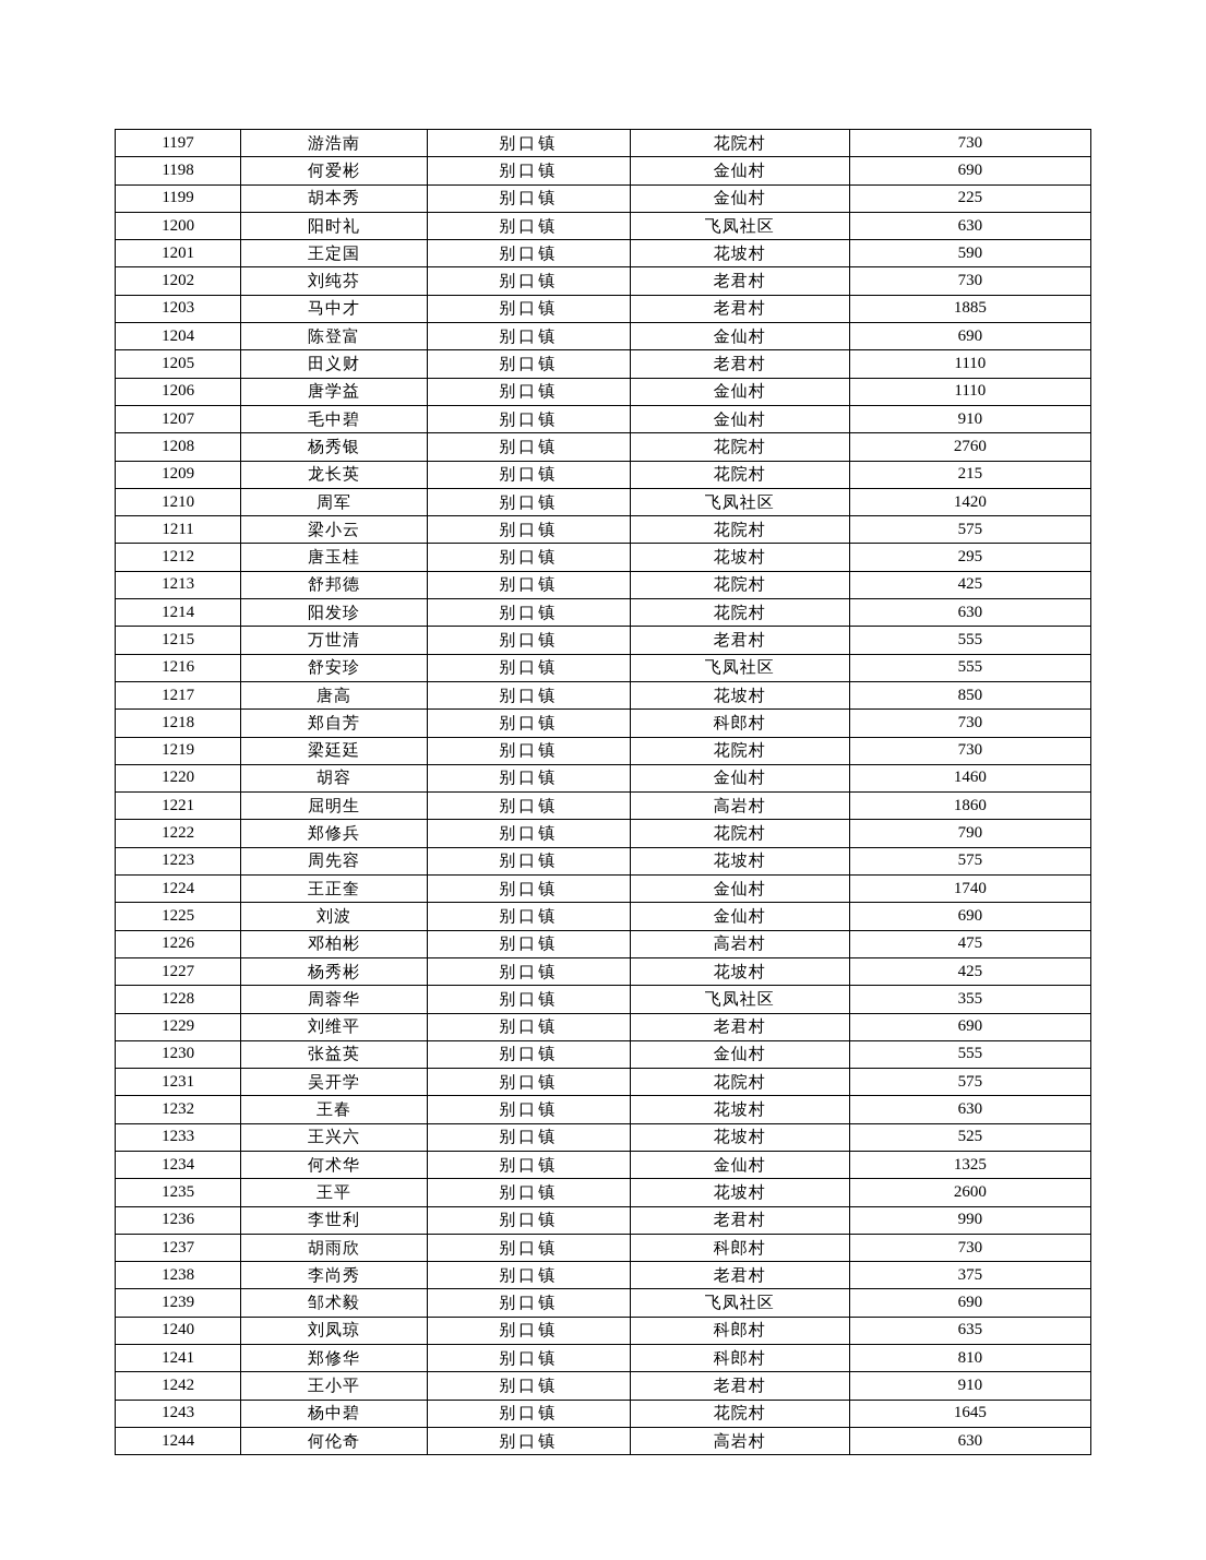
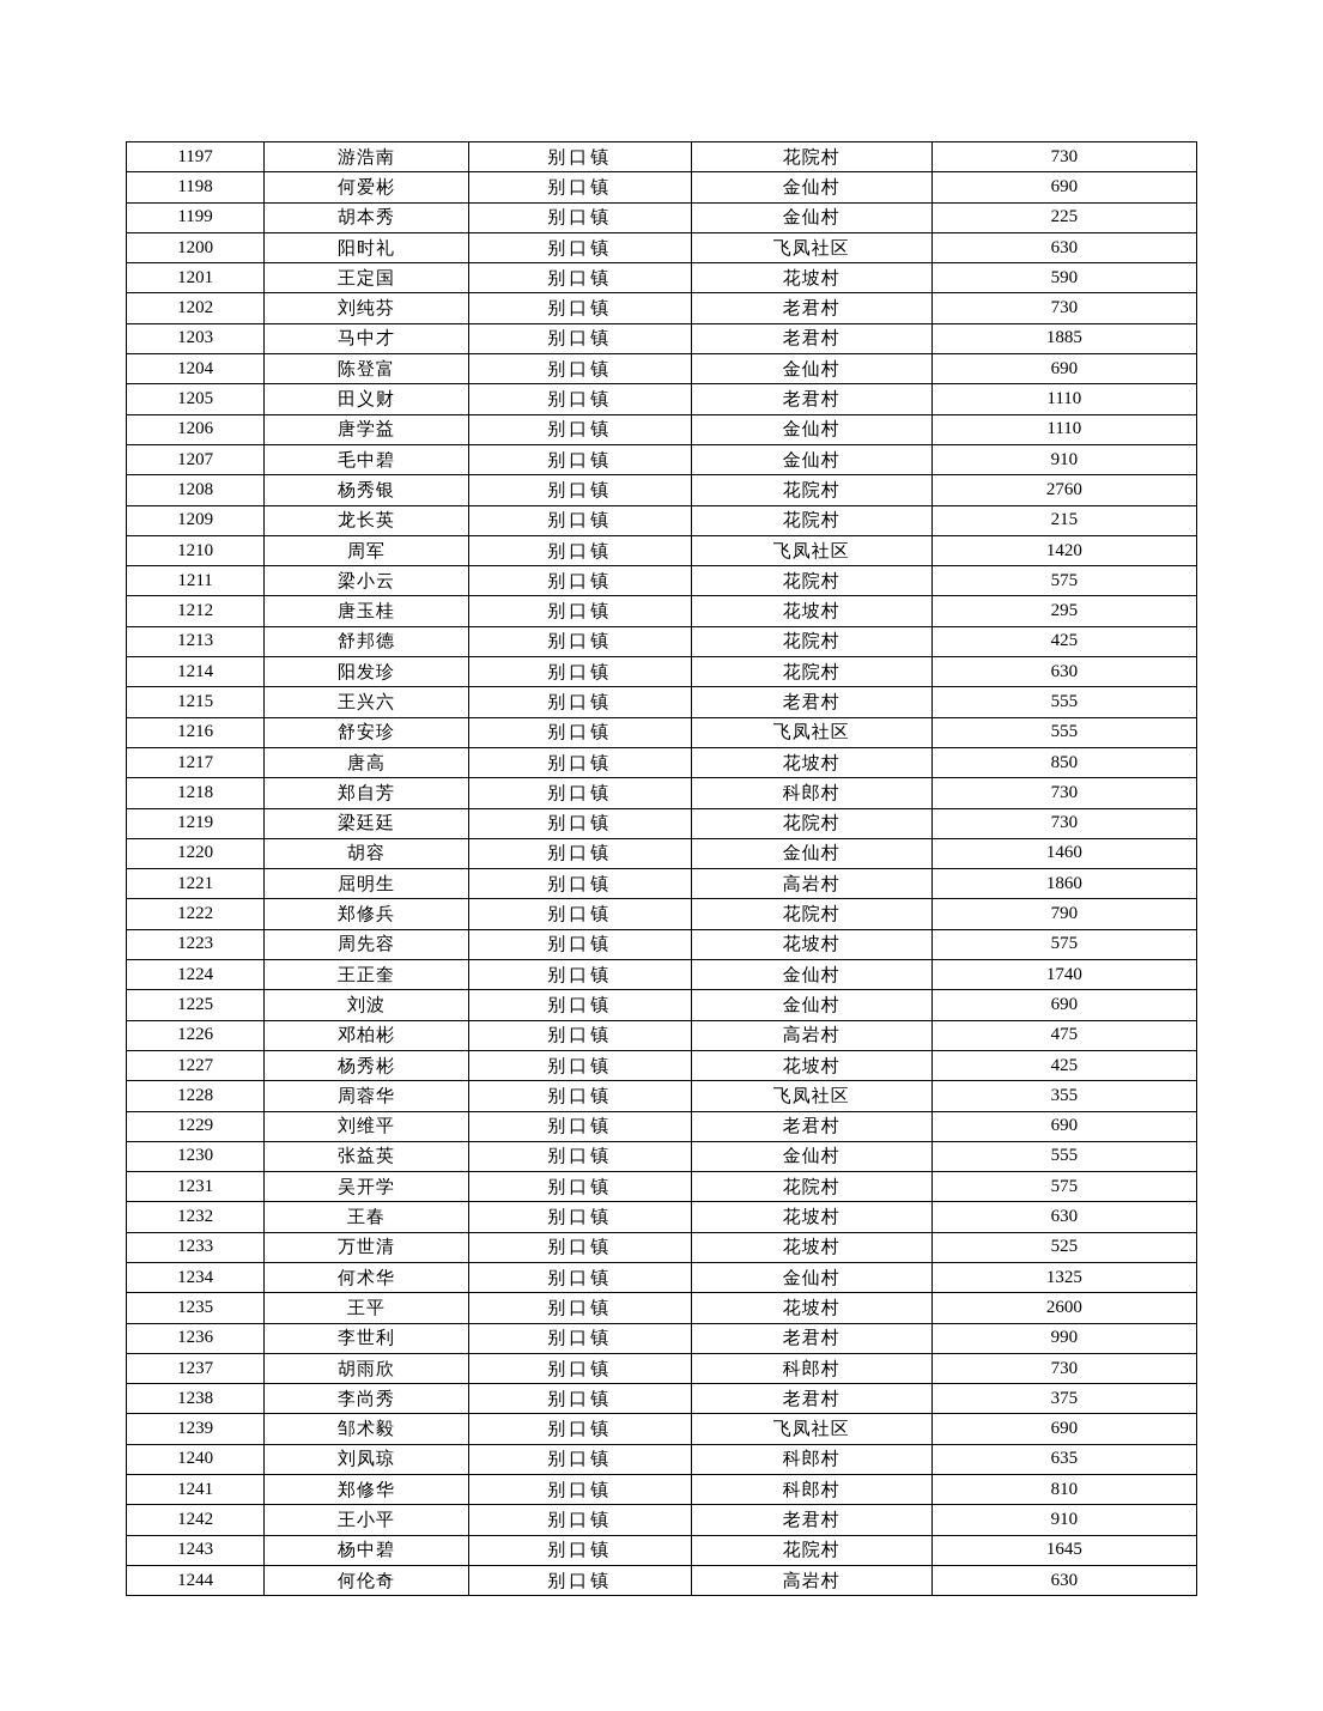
  1197	游浩南	别口镇	花院村	730
  1198	何爱彬	别口镇	金仙村	690
  1199	胡本秀	别口镇	金仙村	225
  1200	阳时礼	别口镇	飞凤社区	630
  1201	王定国	别口镇	花坡村	590
  1202	刘纯芬	别口镇	老君村	730
  1203	马中才	别口镇	老君村	1885
  1204	陈登富	别口镇	金仙村	690
  1205	田义财	别口镇	老君村	1110
  1206	唐学益	别口镇	金仙村	1110
  1207	毛中碧	别口镇	金仙村	910
  1208	杨秀银	别口镇	花院村	2760
  1209	龙长英	别口镇	花院村	215
  1210	周军	别口镇	飞凤社区	1420
  1211	梁小云	别口镇	花院村	575
  1212	唐玉桂	别口镇	花坡村	295
  1213	舒邦德	别口镇	花院村	425
  1214	阳发珍	别口镇	花院村	630
- 1215	万世清	别口镇	老君村	555
+ 1215	王兴六	别口镇	老君村	555
  1216	舒安珍	别口镇	飞凤社区	555
  1217	唐高	别口镇	花坡村	850
  1218	郑自芳	别口镇	科郎村	730
  1219	梁廷廷	别口镇	花院村	730
  1220	胡容	别口镇	金仙村	1460
  1221	屈明生	别口镇	高岩村	1860
  1222	郑修兵	别口镇	花院村	790
  1223	周先容	别口镇	花坡村	575
  1224	王正奎	别口镇	金仙村	1740
  1225	刘波	别口镇	金仙村	690
  1226	邓柏彬	别口镇	高岩村	475
  1227	杨秀彬	别口镇	花坡村	425
  1228	周蓉华	别口镇	飞凤社区	355
  1229	刘维平	别口镇	老君村	690
  1230	张益英	别口镇	金仙村	555
  1231	吴开学	别口镇	花院村	575
  1232	王春	别口镇	花坡村	630
- 1233	王兴六	别口镇	花坡村	525
+ 1233	万世清	别口镇	花坡村	525
  1234	何术华	别口镇	金仙村	1325
  1235	王平	别口镇	花坡村	2600
  1236	李世利	别口镇	老君村	990
  1237	胡雨欣	别口镇	科郎村	730
  1238	李尚秀	别口镇	老君村	375
  1239	邹术毅	别口镇	飞凤社区	690
  1240	刘凤琼	别口镇	科郎村	635
  1241	郑修华	别口镇	科郎村	810
  1242	王小平	别口镇	老君村	910
  1243	杨中碧	别口镇	花院村	1645
  1244	何伦奇	别口镇	高岩村	630
